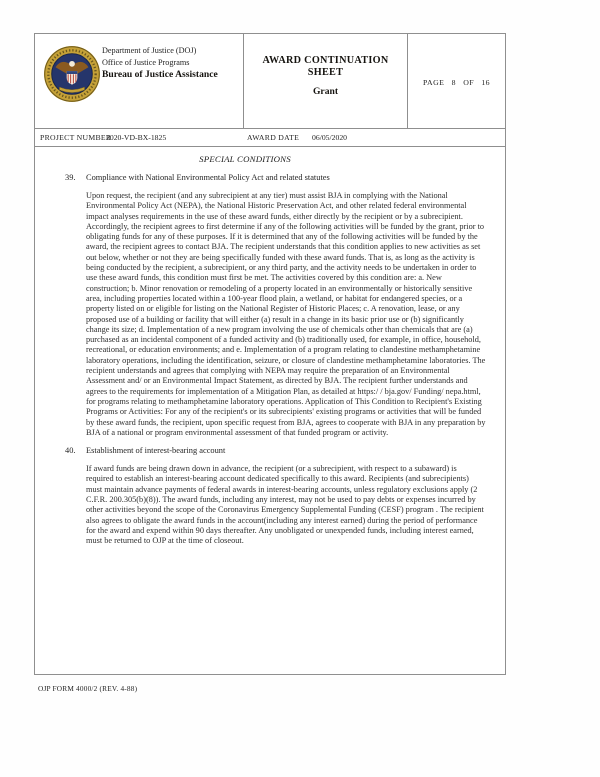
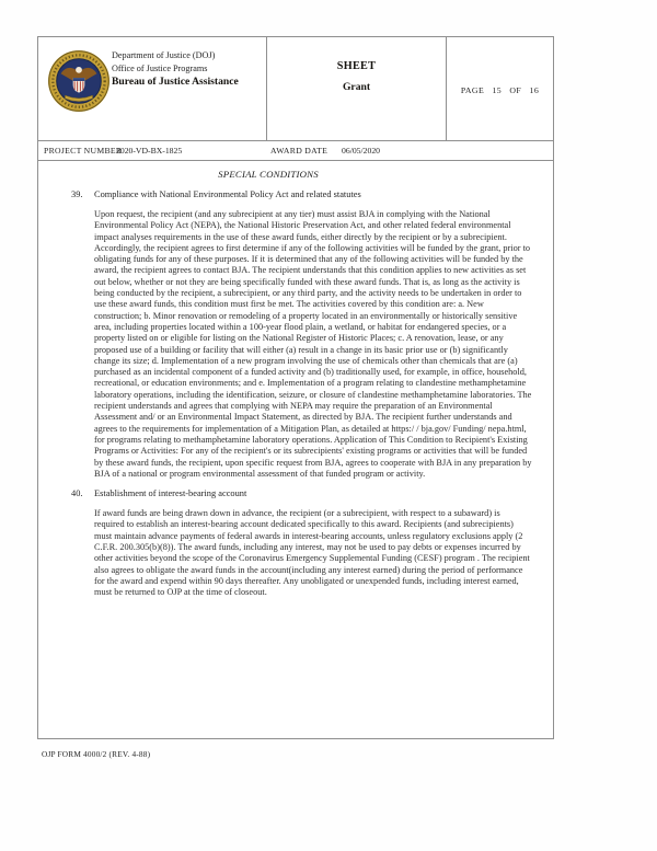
  Department of Justice (DOJ)
  Office of Justice Programs
  Bureau of Justice Assistance
- AWARD CONTINUATION
  SHEET
  Grant
- PAGE 8 OF 16
+ PAGE 15 OF 16
  PROJECT NUMBER
  2020-VD-BX-1825
  AWARD DATE
  06/05/2020
  SPECIAL CONDITIONS
  39.
  Compliance with National Environmental Policy Act and related statutes
  Upon request, the recipient (and any subrecipient at any tier) must assist BJA in complying with the National Environmental Policy Act (NEPA), the National Historic Preservation Act, and other related federal environmental impact analyses requirements in the use of these award funds, either directly by the recipient or by a subrecipient. Accordingly, the recipient agrees to first determine if any of the following activities will be funded by the grant, prior to obligating funds for any of these purposes. If it is determined that any of the following activities will be funded by the award, the recipient agrees to contact BJA. The recipient understands that this condition applies to new activities as set out below, whether or not they are being specifically funded with these award funds. That is, as long as the activity is being conducted by the recipient, a subrecipient, or any third party, and the activity needs to be undertaken in order to use these award funds, this condition must first be met. The activities covered by this condition are: a. New construction; b. Minor renovation or remodeling of a property located in an environmentally or historically sensitive area, including properties located within a 100-year flood plain, a wetland, or habitat for endangered species, or a property listed on or eligible for listing on the National Register of Historic Places; c. A renovation, lease, or any proposed use of a building or facility that will either (a) result in a change in its basic prior use or (b) significantly change its size; d. Implementation of a new program involving the use of chemicals other than chemicals that are (a) purchased as an incidental component of a funded activity and (b) traditionally used, for example, in office, household, recreational, or education environments; and e. Implementation of a program relating to clandestine methamphetamine laboratory operations, including the identification, seizure, or closure of clandestine methamphetamine laboratories. The recipient understands and agrees that complying with NEPA may require the preparation of an Environmental Assessment and/ or an Environmental Impact Statement, as directed by BJA. The recipient further understands and agrees to the requirements for implementation of a Mitigation Plan, as detailed at https:/ / bja.gov/ Funding/ nepa.html, for programs relating to methamphetamine laboratory operations. Application of This Condition to Recipient's Existing Programs or Activities: For any of the recipient's or its subrecipients' existing programs or activities that will be funded by these award funds, the recipient, upon specific request from BJA, agrees to cooperate with BJA in any preparation by BJA of a national or program environmental assessment of that funded program or activity.
  40.
  Establishment of interest-bearing account
  If award funds are being drawn down in advance, the recipient (or a subrecipient, with respect to a subaward) is required to establish an interest-bearing account dedicated specifically to this award. Recipients (and subrecipients) must maintain advance payments of federal awards in interest-bearing accounts, unless regulatory exclusions apply (2 C.F.R. 200.305(b)(8)). The award funds, including any interest, may not be used to pay debts or expenses incurred by other activities beyond the scope of the Coronavirus Emergency Supplemental Funding (CESF) program . The recipient also agrees to obligate the award funds in the account(including any interest earned) during the period of performance for the award and expend within 90 days thereafter. Any unobligated or unexpended funds, including interest earned, must be returned to OJP at the time of closeout.
  OJP FORM 4000/2 (REV. 4-88)
